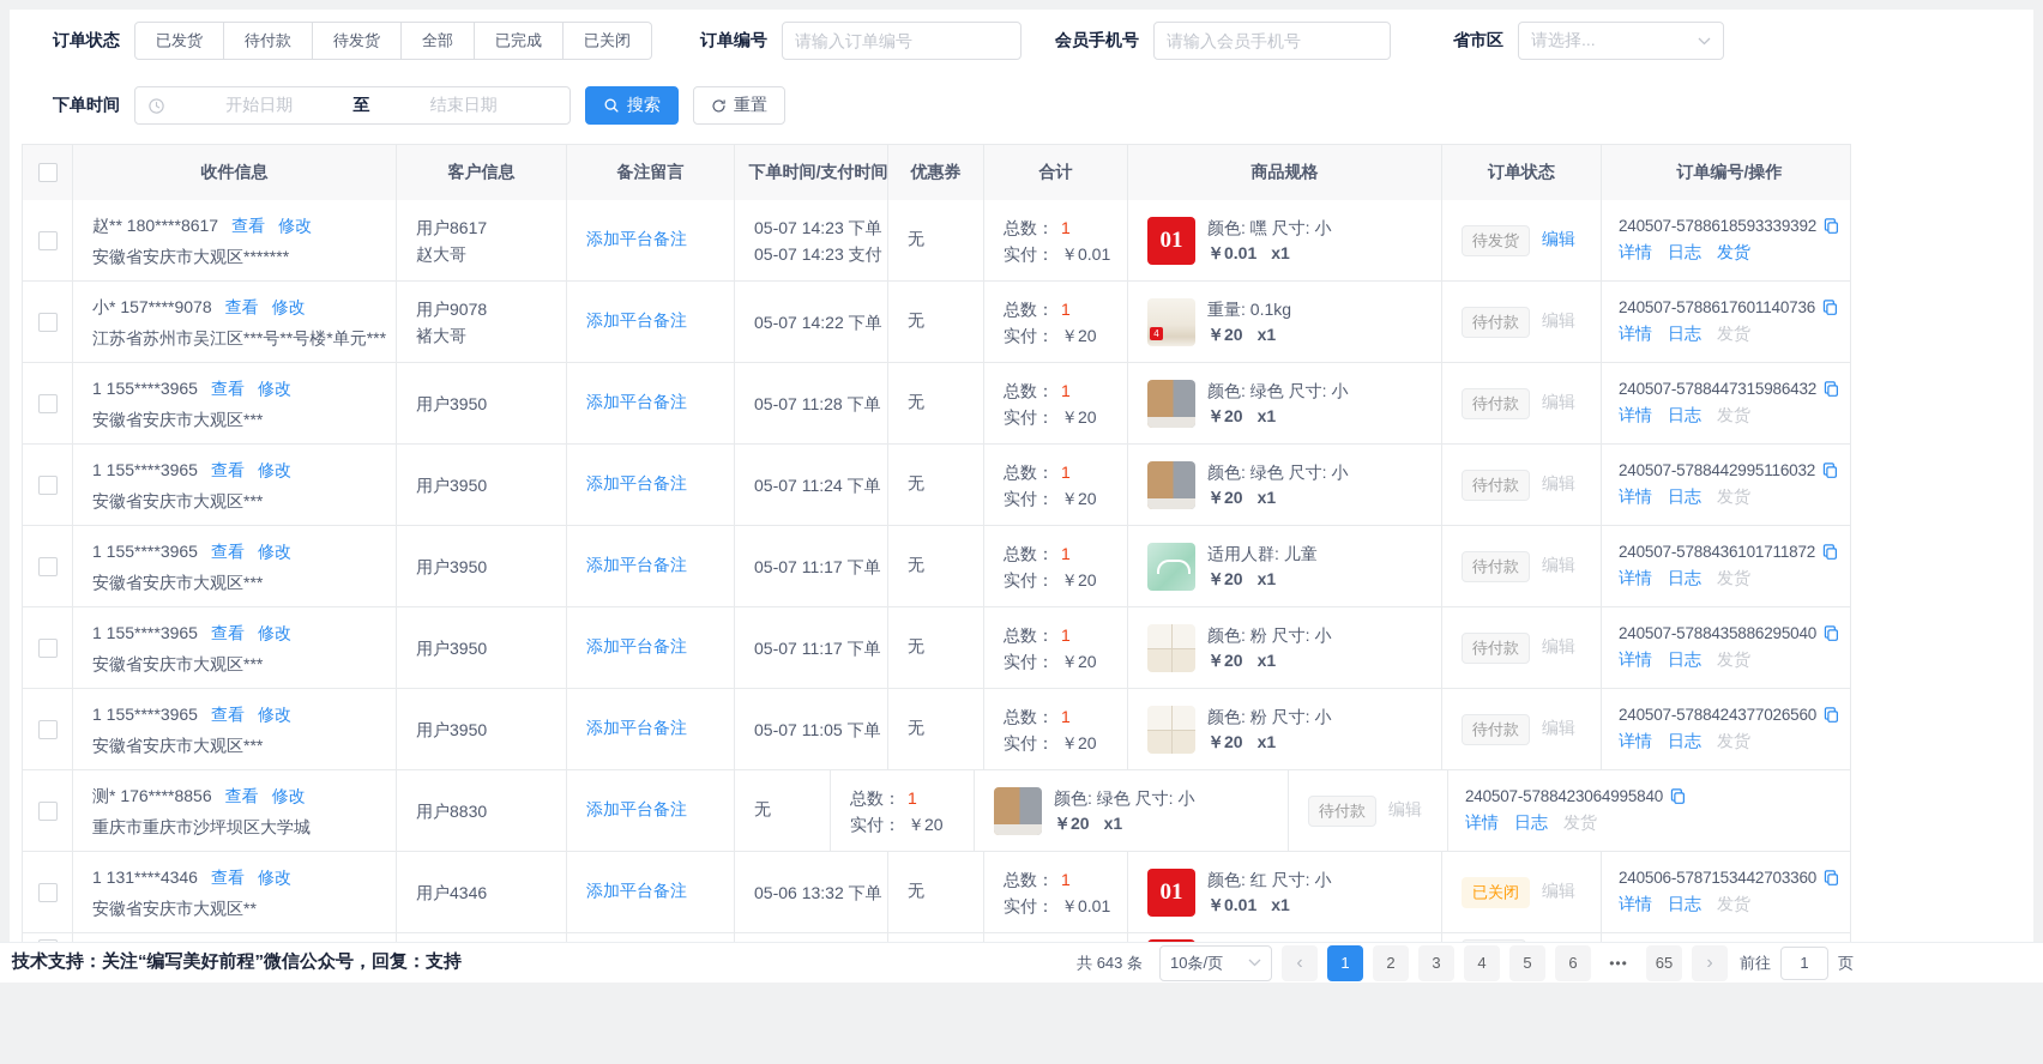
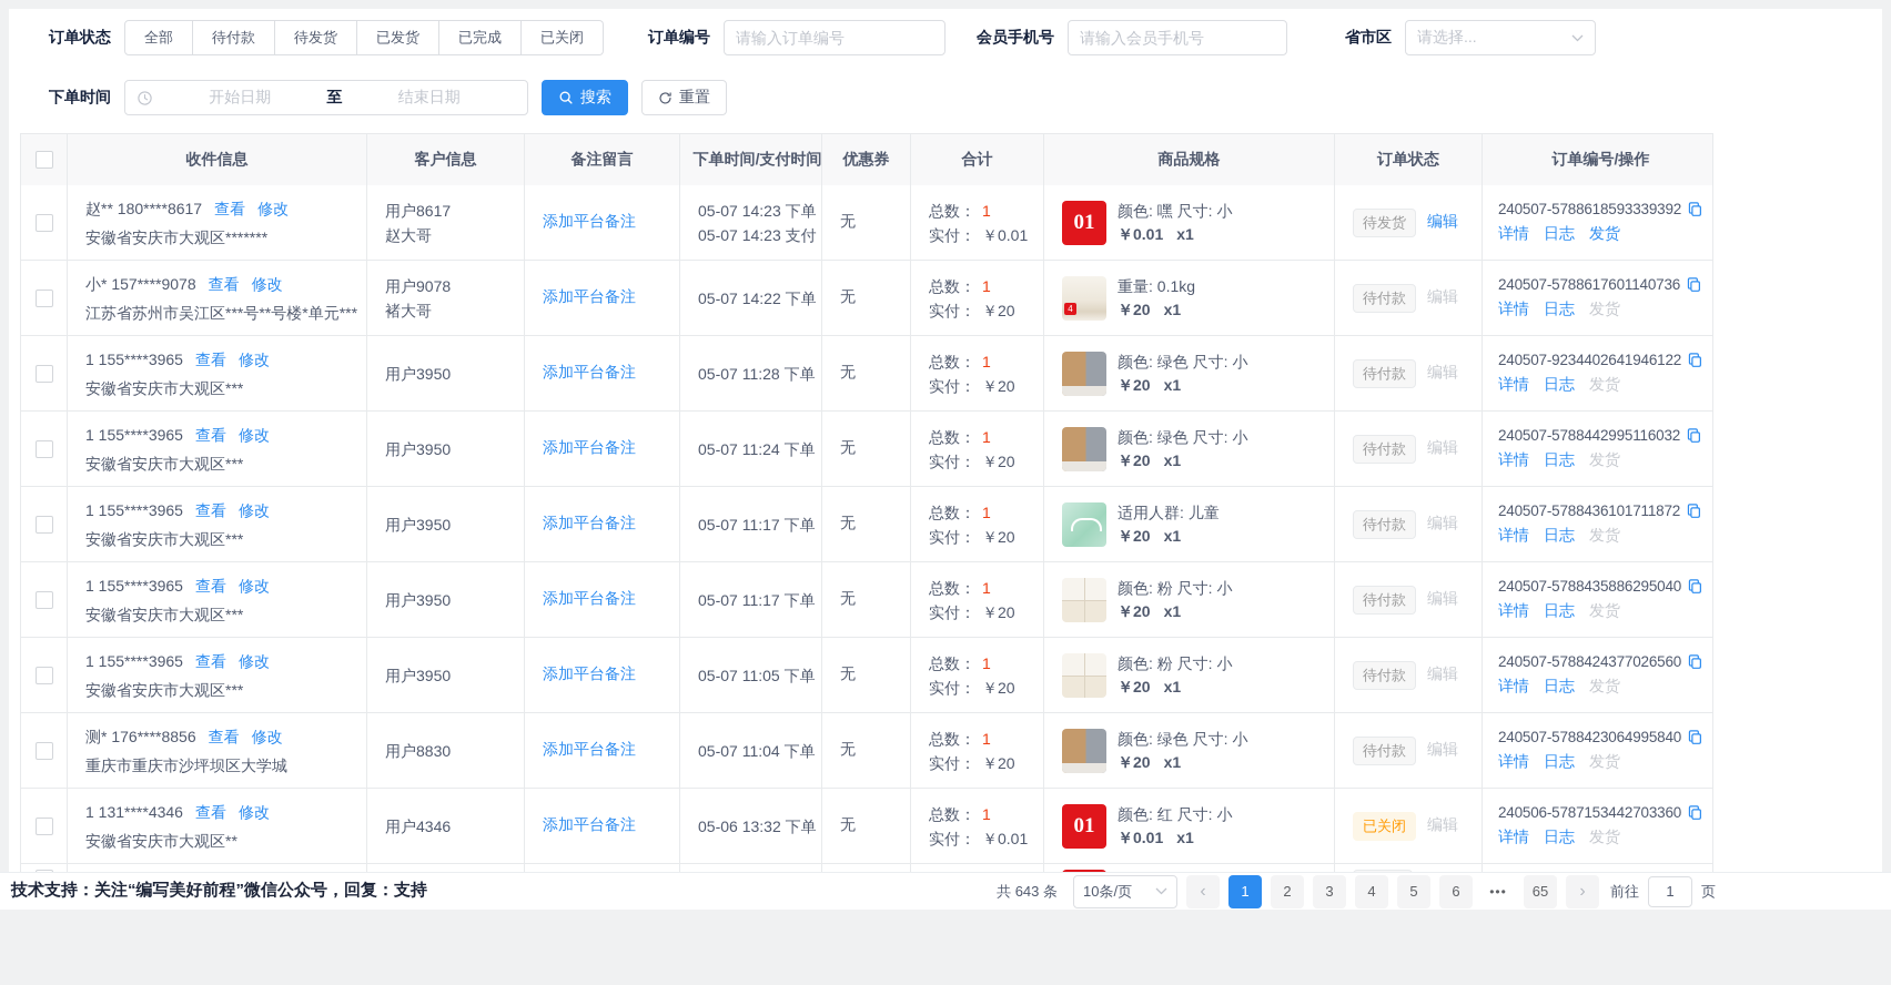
  订单状态
- 已发货
+ 全部
  待付款
  待发货
- 全部
+ 已发货
  已完成
  已关闭
  订单编号
  请输入订单编号
  会员手机号
  请输入会员手机号
  省市区
  请选择...
  下单时间
  开始日期
  至
  结束日期
  搜索
  重置
  收件信息
  客户信息
  备注留言
  下单时间/支付时间
  优惠券
  合计
  商品规格
  订单状态
  订单编号/操作
  赵** 180****8617
  查看
  修改
  安徽省安庆市大观区*******
  用户8617
  赵大哥
  添加平台备注
  05-07 14:23 下单
  05-07 14:23 支付
  无
  总数： 1
  实付： ￥0.01
  颜色: 嘿 尺寸: 小
  ￥0.01 x1
  待发货
  编辑
  240507-5788618593339392
  详情
  日志
  发货
  小* 157****9078
  查看
  修改
  江苏省苏州市吴江区***号**号楼*单元***
  用户9078
  褚大哥
  添加平台备注
  05-07 14:22 下单
  无
  总数： 1
  实付： ￥20
  重量: 0.1kg
  ￥20 x1
  待付款
  编辑
  240507-5788617601140736
  详情
  日志
  发货
  1 155****3965
  查看
  修改
  安徽省安庆市大观区***
  用户3950
  添加平台备注
  05-07 11:28 下单
  无
  总数： 1
  实付： ￥20
  颜色: 绿色 尺寸: 小
  ￥20 x1
  待付款
  编辑
- 240507-5788447315986432
+ 240507-9234402641946122
  详情
  日志
  发货
  1 155****3965
  查看
  修改
  安徽省安庆市大观区***
  用户3950
  添加平台备注
  05-07 11:24 下单
  无
  总数： 1
  实付： ￥20
  颜色: 绿色 尺寸: 小
  ￥20 x1
  待付款
  编辑
  240507-5788442995116032
  详情
  日志
  发货
  1 155****3965
  查看
  修改
  安徽省安庆市大观区***
  用户3950
  添加平台备注
  05-07 11:17 下单
  无
  总数： 1
  实付： ￥20
  适用人群: 儿童
  ￥20 x1
  待付款
  编辑
  240507-5788436101711872
  详情
  日志
  发货
  1 155****3965
  查看
  修改
  安徽省安庆市大观区***
  用户3950
  添加平台备注
  05-07 11:17 下单
  无
  总数： 1
  实付： ￥20
  颜色: 粉 尺寸: 小
  ￥20 x1
  待付款
  编辑
  240507-5788435886295040
  详情
  日志
  发货
  1 155****3965
  查看
  修改
  安徽省安庆市大观区***
  用户3950
  添加平台备注
  05-07 11:05 下单
  无
  总数： 1
  实付： ￥20
  颜色: 粉 尺寸: 小
  ￥20 x1
  待付款
  编辑
  240507-5788424377026560
  详情
  日志
  发货
  测* 176****8856
  查看
  修改
  重庆市重庆市沙坪坝区大学城
  用户8830
  添加平台备注
+ 05-07 11:04 下单
  无
  总数： 1
  实付： ￥20
  颜色: 绿色 尺寸: 小
  ￥20 x1
  待付款
  编辑
  240507-5788423064995840
  详情
  日志
  发货
  1 131****4346
  查看
  修改
  安徽省安庆市大观区**
  用户4346
  添加平台备注
  05-06 13:32 下单
  无
  总数： 1
  实付： ￥0.01
  颜色: 红 尺寸: 小
  ￥0.01 x1
  已关闭
  编辑
  240506-5787153442703360
  详情
  日志
  发货
  技术支持：关注“编写美好前程”微信公众号，回复：支持
  共 643 条
  10条/页
  ‹
  1
  2
  3
  4
  5
  6
  •••
  65
  ›
  前往
  1
  页
